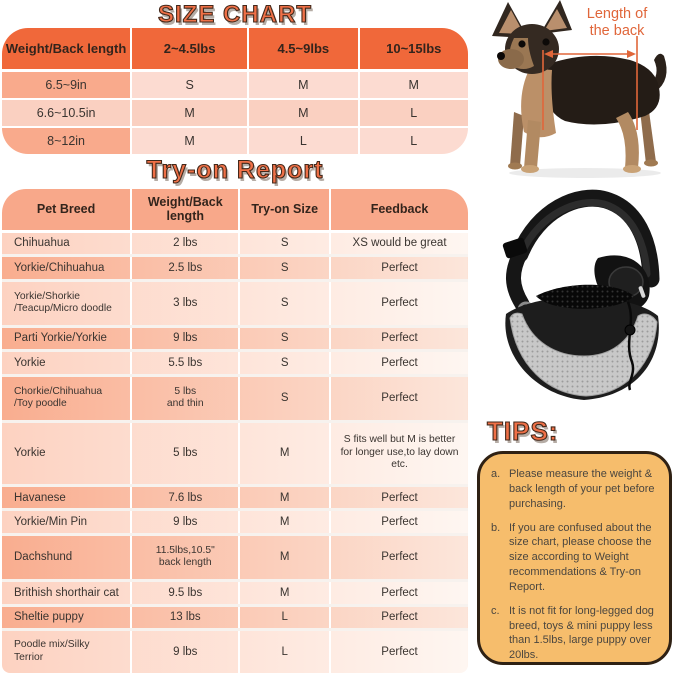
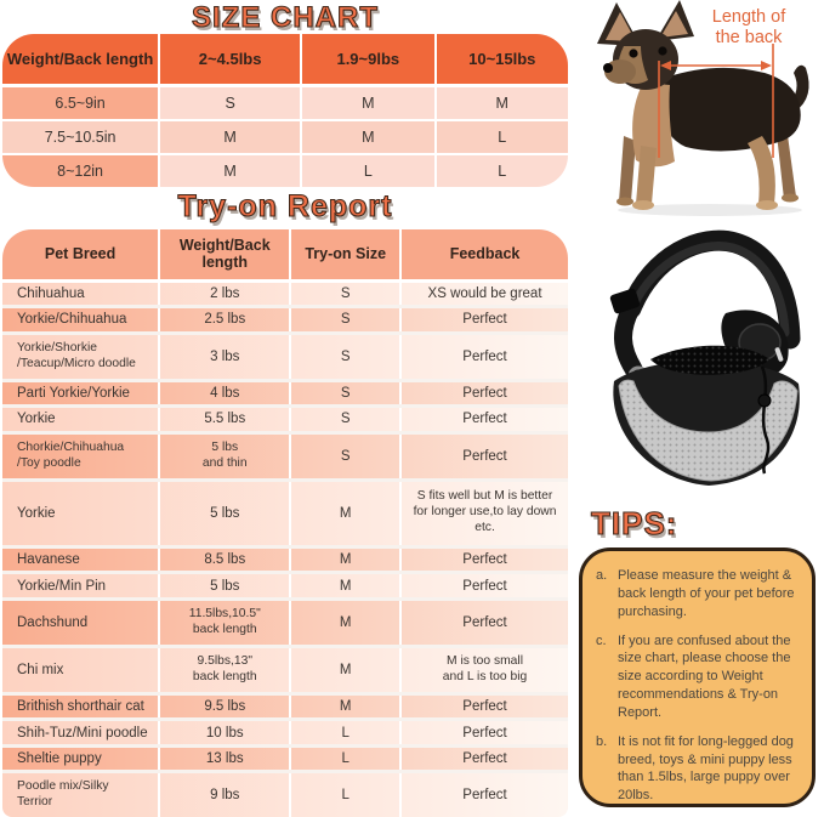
  SIZE CHART
- Weight/Back length	2~4.5lbs	4.5~9lbs	10~15lbs
+ Weight/Back length	2~4.5lbs	1.9~9lbs	10~15lbs
  6.5~9in	S	M	M
- 6.6~10.5in	M	M	L
+ 7.5~10.5in	M	M	L
  8~12in	M	L	L
  Length of
  the back
  Try-on Report
  Pet Breed	Weight/Back length	Try-on Size	Feedback
  Chihuahua	2 lbs	S	XS would be great
  Yorkie/Chihuahua	2.5 lbs	S	Perfect
  Yorkie/Shorkie /Teacup/Micro doodle	3 lbs	S	Perfect
- Parti Yorkie/Yorkie	9 lbs	S	Perfect
+ Parti Yorkie/Yorkie	4 lbs	S	Perfect
  Yorkie	5.5 lbs	S	Perfect
  Chorkie/Chihuahua /Toy poodle	5 lbs and thin	S	Perfect
  Yorkie	5 lbs	M	S fits well but M is better for longer use,to lay down etc.
- Havanese	7.6 lbs	M	Perfect
+ Havanese	8.5 lbs	M	Perfect
- Yorkie/Min Pin	9 lbs	M	Perfect
+ Yorkie/Min Pin	5 lbs	M	Perfect
  Dachshund	11.5lbs,10.5" back length	M	Perfect
+ Chi mix	9.5lbs,13" back length	M	M is too small and L is too big
  Brithish shorthair cat	9.5 lbs	M	Perfect
+ Shih-Tuz/Mini poodle	10 lbs	L	Perfect
  Sheltie puppy	13 lbs	L	Perfect
  Poodle mix/Silky Terrior	9 lbs	L	Perfect
  TIPS:
  a.
  Please measure the weight & back length of your pet before purchasing.
- b.
+ c.
  If you are confused about the size chart, please choose the size according to Weight recommendations & Try-on Report.
- c.
+ b.
  It is not fit for long-legged dog breed, toys & mini puppy less than 1.5lbs, large puppy over 20lbs.
